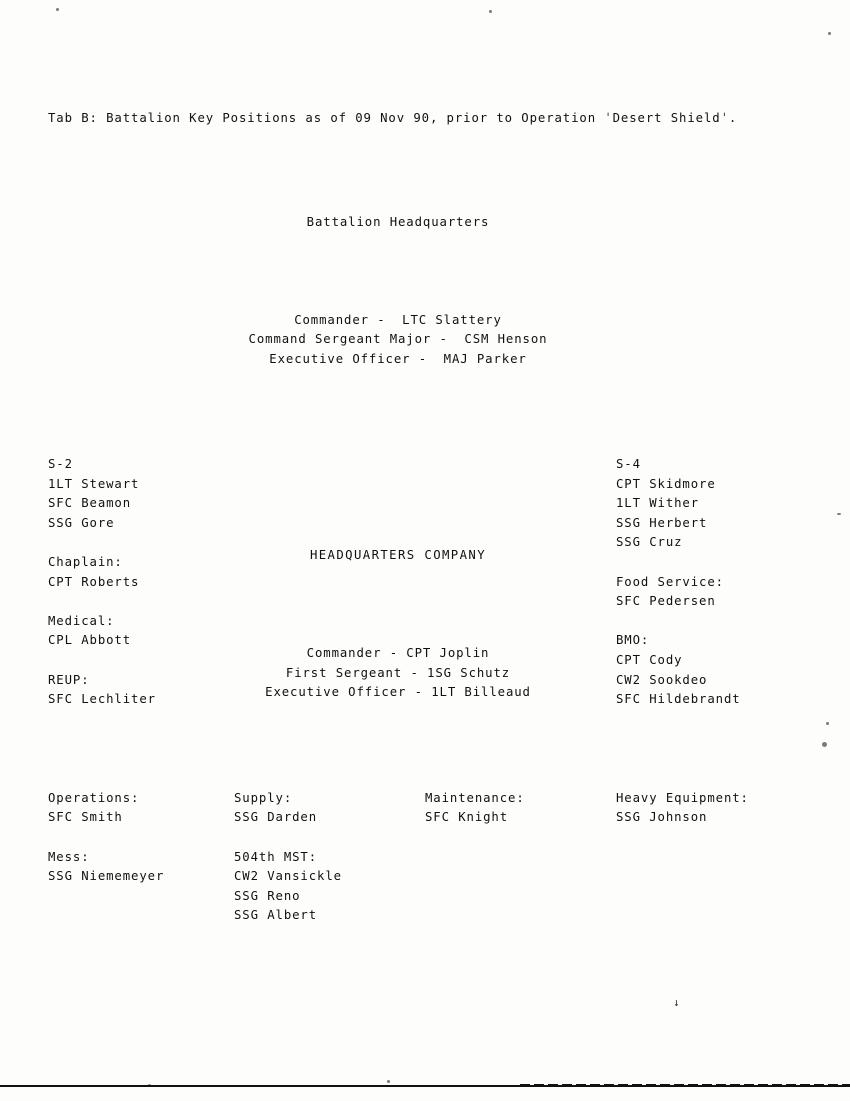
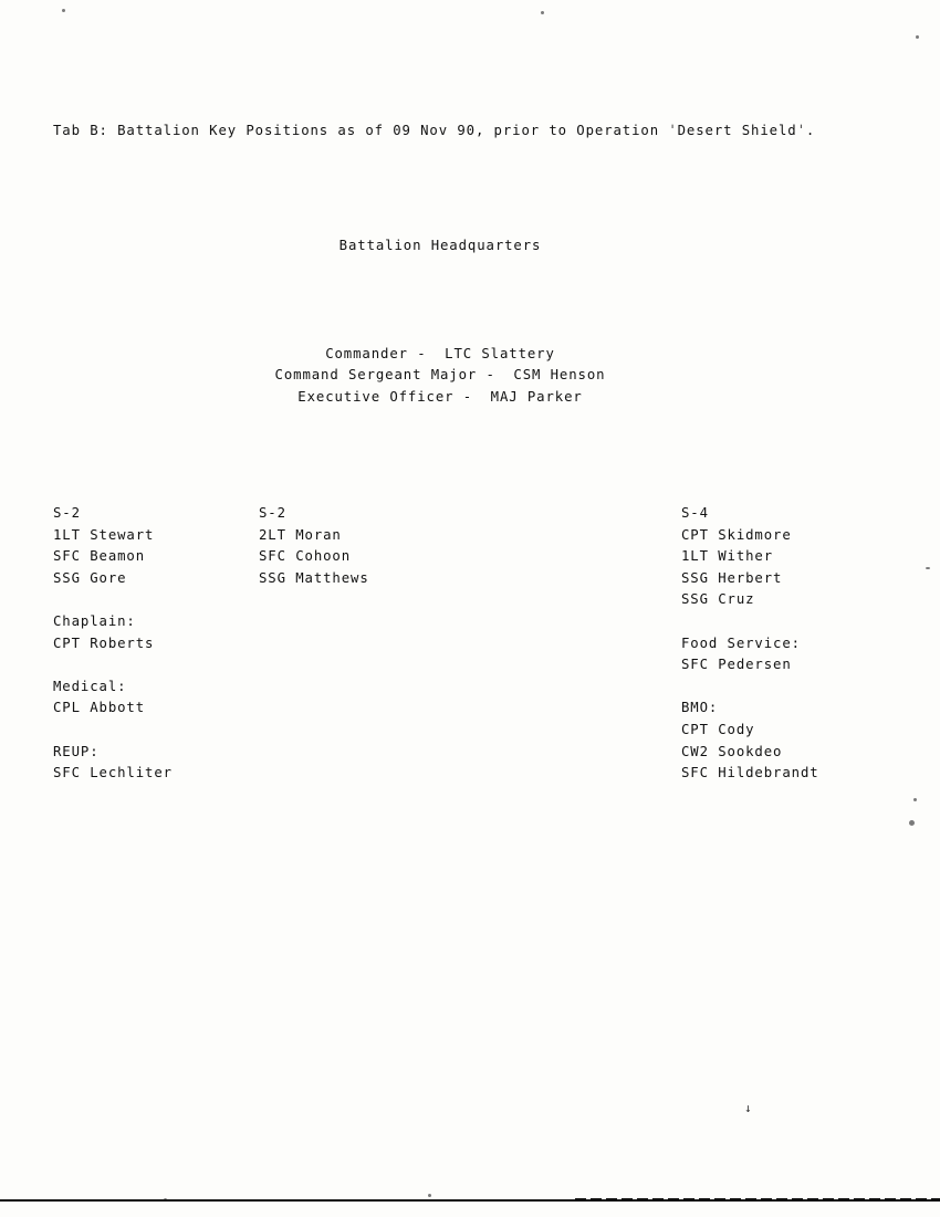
  Tab B: Battalion Key Positions as of 09 Nov 90, prior to Operation ˈDesert Shieldˈ.
  Battalion Headquarters
  Commander - LTC Slattery Command Sergeant Major - CSM Henson Executive Officer - MAJ Parker
  S-2 1LT Stewart SFC Beamon SSG Gore Chaplain: CPT Roberts Medical: CPL Abbott REUP: SFC Lechliter
+ S-2 2LT Moran SFC Cohoon SSG Matthews
  S-4 CPT Skidmore 1LT Wither SSG Herbert SSG Cruz Food Service: SFC Pedersen BMO: CPT Cody CW2 Sookdeo SFC Hildebrandt
- HEADQUARTERS COMPANY
- Commander - CPT Joplin First Sergeant - 1SG Schutz Executive Officer - 1LT Billeaud
- Operations: SFC Smith Mess: SSG Niememeyer
- Supply: SSG Darden 504th MST: CW2 Vansickle SSG Reno SSG Albert
- Maintenance: SFC Knight
- Heavy Equipment: SSG Johnson
  ↓
